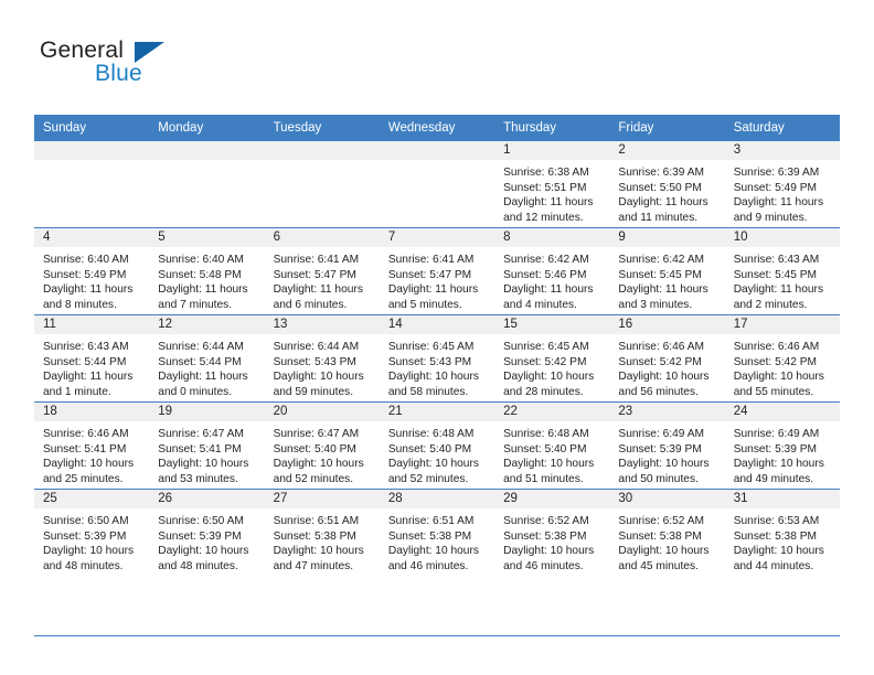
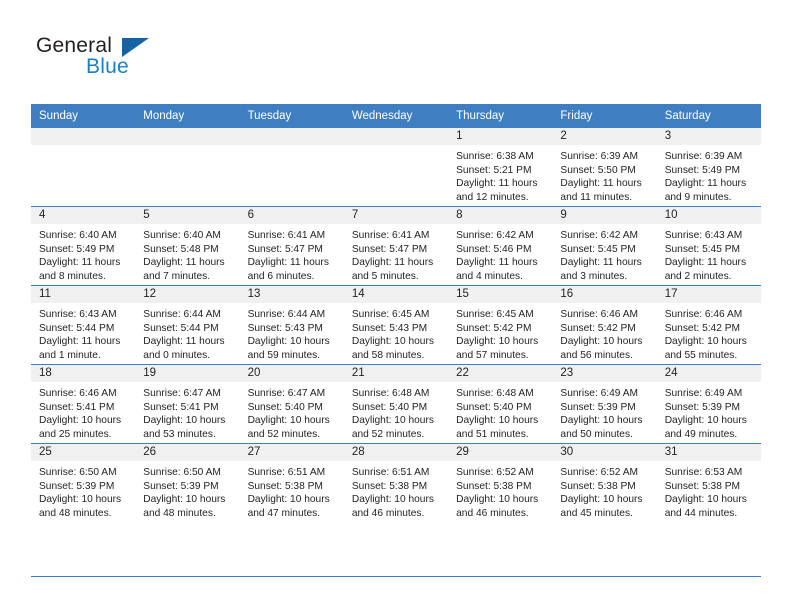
  General
  Blue
  Sunday	Monday	Tuesday	Wednesday	Thursday	Friday	Saturday
- 				1 Sunrise: 6:38 AM Sunset: 5:51 PM Daylight: 11 hours and 12 minutes.	2 Sunrise: 6:39 AM Sunset: 5:50 PM Daylight: 11 hours and 11 minutes.	3 Sunrise: 6:39 AM Sunset: 5:49 PM Daylight: 11 hours and 9 minutes.
+ 				1 Sunrise: 6:38 AM Sunset: 5:21 PM Daylight: 11 hours and 12 minutes.	2 Sunrise: 6:39 AM Sunset: 5:50 PM Daylight: 11 hours and 11 minutes.	3 Sunrise: 6:39 AM Sunset: 5:49 PM Daylight: 11 hours and 9 minutes.
  4 Sunrise: 6:40 AM Sunset: 5:49 PM Daylight: 11 hours and 8 minutes.	5 Sunrise: 6:40 AM Sunset: 5:48 PM Daylight: 11 hours and 7 minutes.	6 Sunrise: 6:41 AM Sunset: 5:47 PM Daylight: 11 hours and 6 minutes.	7 Sunrise: 6:41 AM Sunset: 5:47 PM Daylight: 11 hours and 5 minutes.	8 Sunrise: 6:42 AM Sunset: 5:46 PM Daylight: 11 hours and 4 minutes.	9 Sunrise: 6:42 AM Sunset: 5:45 PM Daylight: 11 hours and 3 minutes.	10 Sunrise: 6:43 AM Sunset: 5:45 PM Daylight: 11 hours and 2 minutes.
- 11 Sunrise: 6:43 AM Sunset: 5:44 PM Daylight: 11 hours and 1 minute.	12 Sunrise: 6:44 AM Sunset: 5:44 PM Daylight: 11 hours and 0 minutes.	13 Sunrise: 6:44 AM Sunset: 5:43 PM Daylight: 10 hours and 59 minutes.	14 Sunrise: 6:45 AM Sunset: 5:43 PM Daylight: 10 hours and 58 minutes.	15 Sunrise: 6:45 AM Sunset: 5:42 PM Daylight: 10 hours and 28 minutes.	16 Sunrise: 6:46 AM Sunset: 5:42 PM Daylight: 10 hours and 56 minutes.	17 Sunrise: 6:46 AM Sunset: 5:42 PM Daylight: 10 hours and 55 minutes.
+ 11 Sunrise: 6:43 AM Sunset: 5:44 PM Daylight: 11 hours and 1 minute.	12 Sunrise: 6:44 AM Sunset: 5:44 PM Daylight: 11 hours and 0 minutes.	13 Sunrise: 6:44 AM Sunset: 5:43 PM Daylight: 10 hours and 59 minutes.	14 Sunrise: 6:45 AM Sunset: 5:43 PM Daylight: 10 hours and 58 minutes.	15 Sunrise: 6:45 AM Sunset: 5:42 PM Daylight: 10 hours and 57 minutes.	16 Sunrise: 6:46 AM Sunset: 5:42 PM Daylight: 10 hours and 56 minutes.	17 Sunrise: 6:46 AM Sunset: 5:42 PM Daylight: 10 hours and 55 minutes.
  18 Sunrise: 6:46 AM Sunset: 5:41 PM Daylight: 10 hours and 25 minutes.	19 Sunrise: 6:47 AM Sunset: 5:41 PM Daylight: 10 hours and 53 minutes.	20 Sunrise: 6:47 AM Sunset: 5:40 PM Daylight: 10 hours and 52 minutes.	21 Sunrise: 6:48 AM Sunset: 5:40 PM Daylight: 10 hours and 52 minutes.	22 Sunrise: 6:48 AM Sunset: 5:40 PM Daylight: 10 hours and 51 minutes.	23 Sunrise: 6:49 AM Sunset: 5:39 PM Daylight: 10 hours and 50 minutes.	24 Sunrise: 6:49 AM Sunset: 5:39 PM Daylight: 10 hours and 49 minutes.
  25 Sunrise: 6:50 AM Sunset: 5:39 PM Daylight: 10 hours and 48 minutes.	26 Sunrise: 6:50 AM Sunset: 5:39 PM Daylight: 10 hours and 48 minutes.	27 Sunrise: 6:51 AM Sunset: 5:38 PM Daylight: 10 hours and 47 minutes.	28 Sunrise: 6:51 AM Sunset: 5:38 PM Daylight: 10 hours and 46 minutes.	29 Sunrise: 6:52 AM Sunset: 5:38 PM Daylight: 10 hours and 46 minutes.	30 Sunrise: 6:52 AM Sunset: 5:38 PM Daylight: 10 hours and 45 minutes.	31 Sunrise: 6:53 AM Sunset: 5:38 PM Daylight: 10 hours and 44 minutes.
